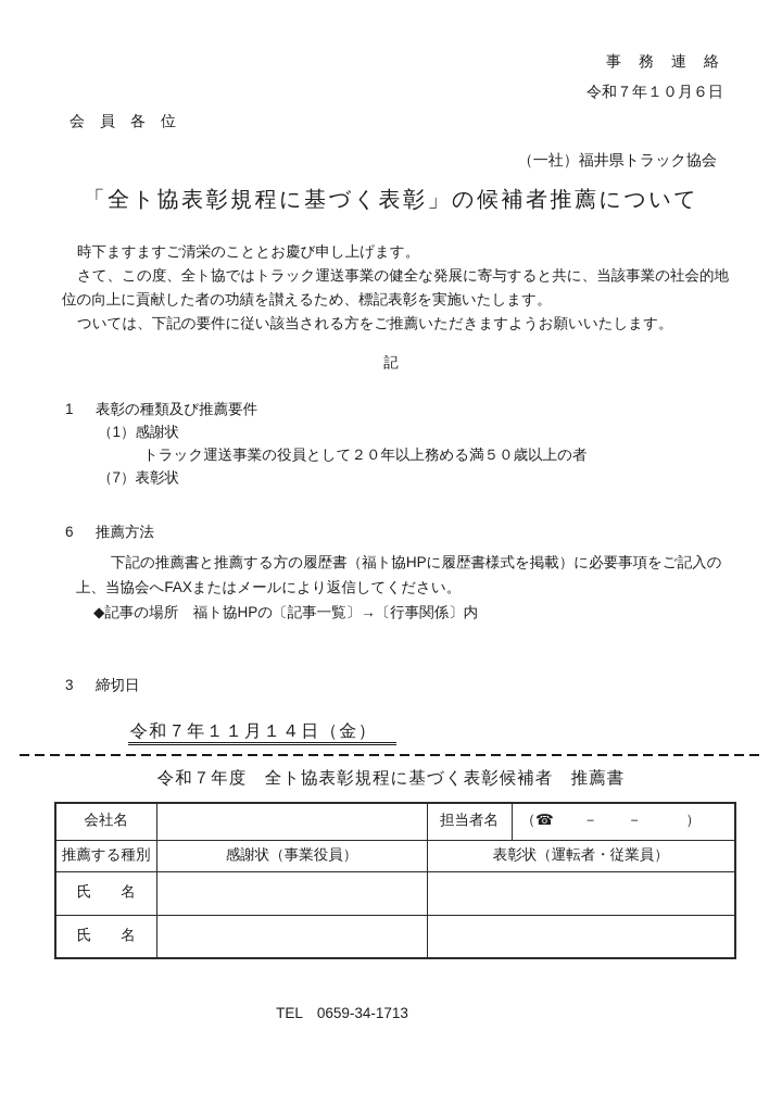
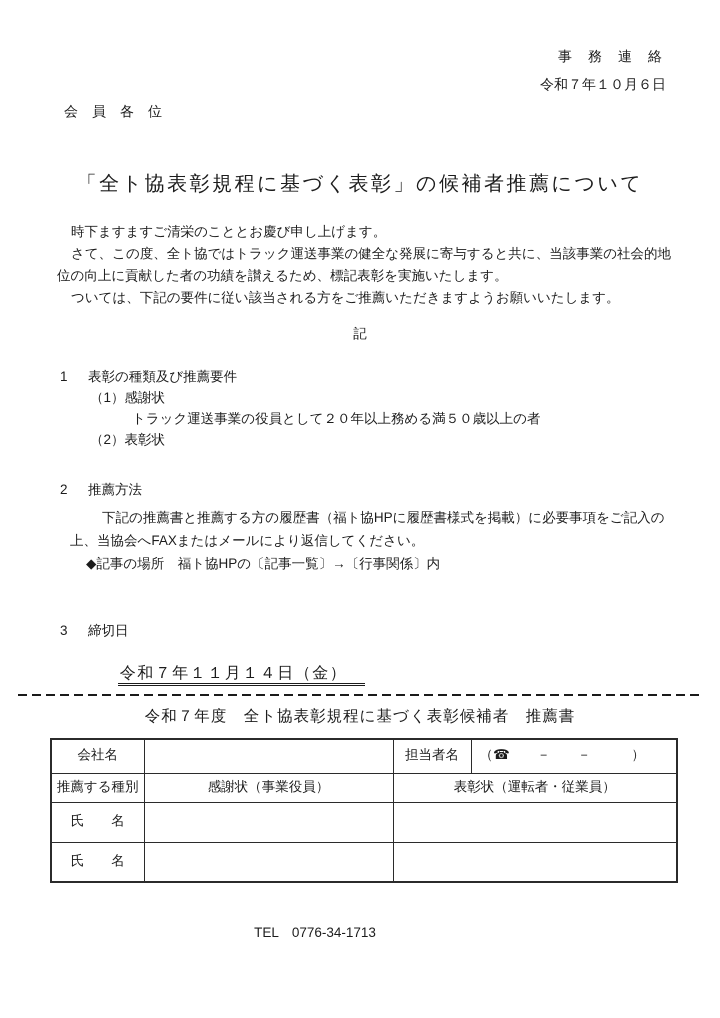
  事 務 連 絡
  令和７年１０月６日
  会 員 各 位
- （一社）福井県トラック協会
  「全ト協表彰規程に基づく表彰」の候補者推薦について
  時下ますますご清栄のこととお慶び申し上げます。
  さて、この度、全ト協ではトラック運送事業の健全な発展に寄与すると共に、当該事業の社会的地位の向上に貢献した者の功績を讃えるため、標記表彰を実施いたします。
  ついては、下記の要件に従い該当される方をご推薦いただきますようお願いいたします。
  記
  1
  表彰の種類及び推薦要件
  （1）感謝状
  トラック運送事業の役員として２０年以上務める満５０歳以上の者
- （7）表彰状
+ （2）表彰状
- 6
+ 2
  推薦方法
  下記の推薦書と推薦する方の履歴書（福ト協HPに履歴書様式を掲載）に必要事項をご記入の上、当協会へFAXまたはメールにより返信してください。
  ◆記事の場所 福ト協HPの〔記事一覧〕→〔行事関係〕内
  3
  締切日
  令和７年１１月１４日（金）
  令和７年度 全ト協表彰規程に基づく表彰候補者 推薦書
  会社名		担当者名	（☎ － － ）
  推薦する種別	感謝状（事業役員）	表彰状（運転者・従業員）
  氏 名
  氏 名
- TEL 0659-34-1713
+ TEL 0776-34-1713
